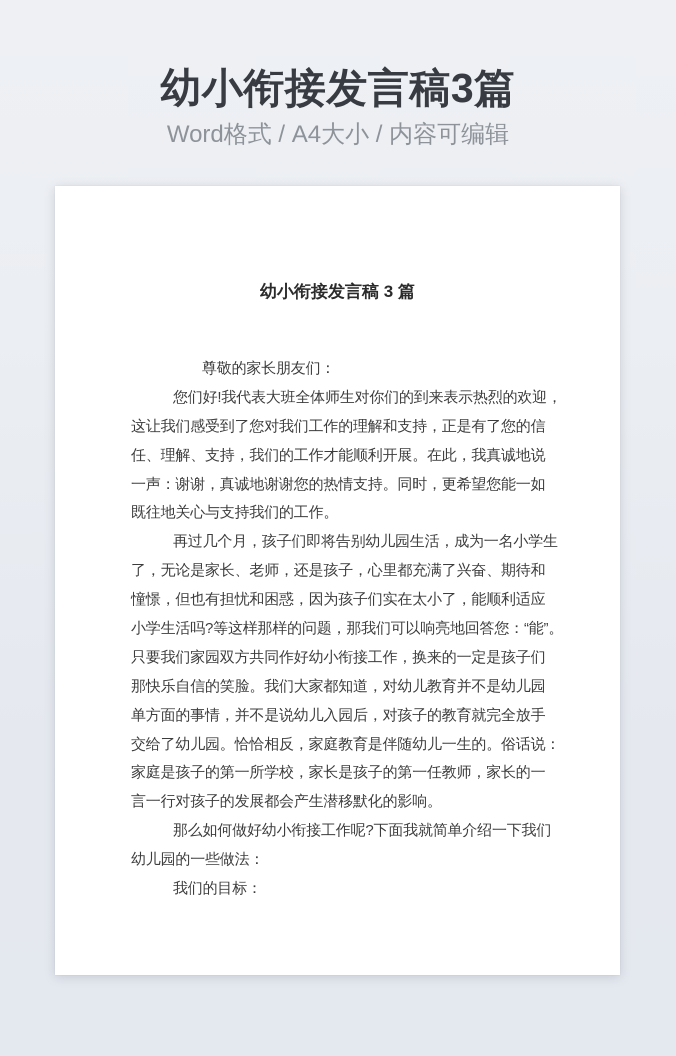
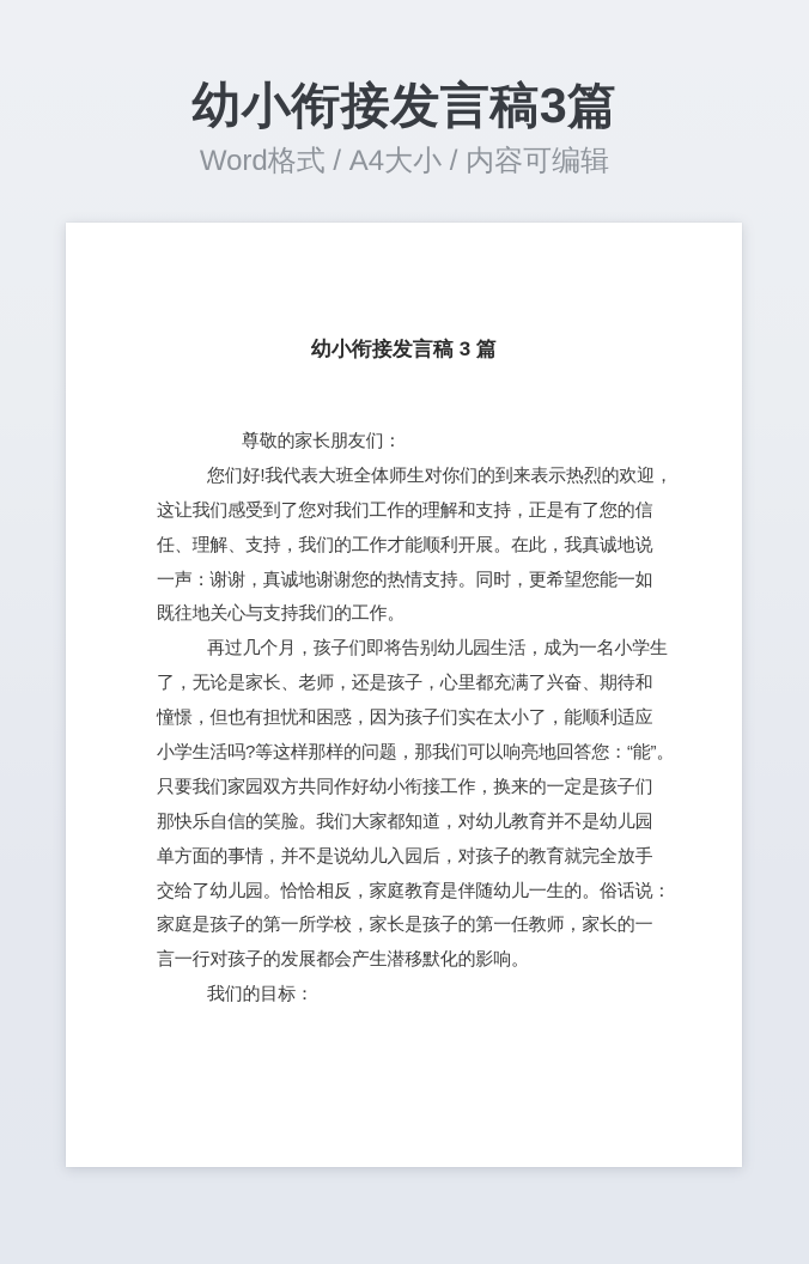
  幼小衔接发言稿3篇
  Word格式 / A4大小 / 内容可编辑
  幼小衔接发言稿 3 篇
  尊敬的家长朋友们：
  您们好!我代表大班全体师生对你们的到来表示热烈的欢迎，
  这让我们感受到了您对我们工作的理解和支持，正是有了您的信
  任、理解、支持，我们的工作才能顺利开展。在此，我真诚地说
  一声：谢谢，真诚地谢谢您的热情支持。同时，更希望您能一如
  既往地关心与支持我们的工作。
  再过几个月，孩子们即将告别幼儿园生活，成为一名小学生
  了，无论是家长、老师，还是孩子，心里都充满了兴奋、期待和
  憧憬，但也有担忧和困惑，因为孩子们实在太小了，能顺利适应
  小学生活吗?等这样那样的问题，那我们可以响亮地回答您：“能”。
  只要我们家园双方共同作好幼小衔接工作，换来的一定是孩子们
  那快乐自信的笑脸。我们大家都知道，对幼儿教育并不是幼儿园
  单方面的事情，并不是说幼儿入园后，对孩子的教育就完全放手
  交给了幼儿园。恰恰相反，家庭教育是伴随幼儿一生的。俗话说：
  家庭是孩子的第一所学校，家长是孩子的第一任教师，家长的一
  言一行对孩子的发展都会产生潜移默化的影响。
- 那么如何做好幼小衔接工作呢?下面我就简单介绍一下我们
- 幼儿园的一些做法：
  我们的目标：
